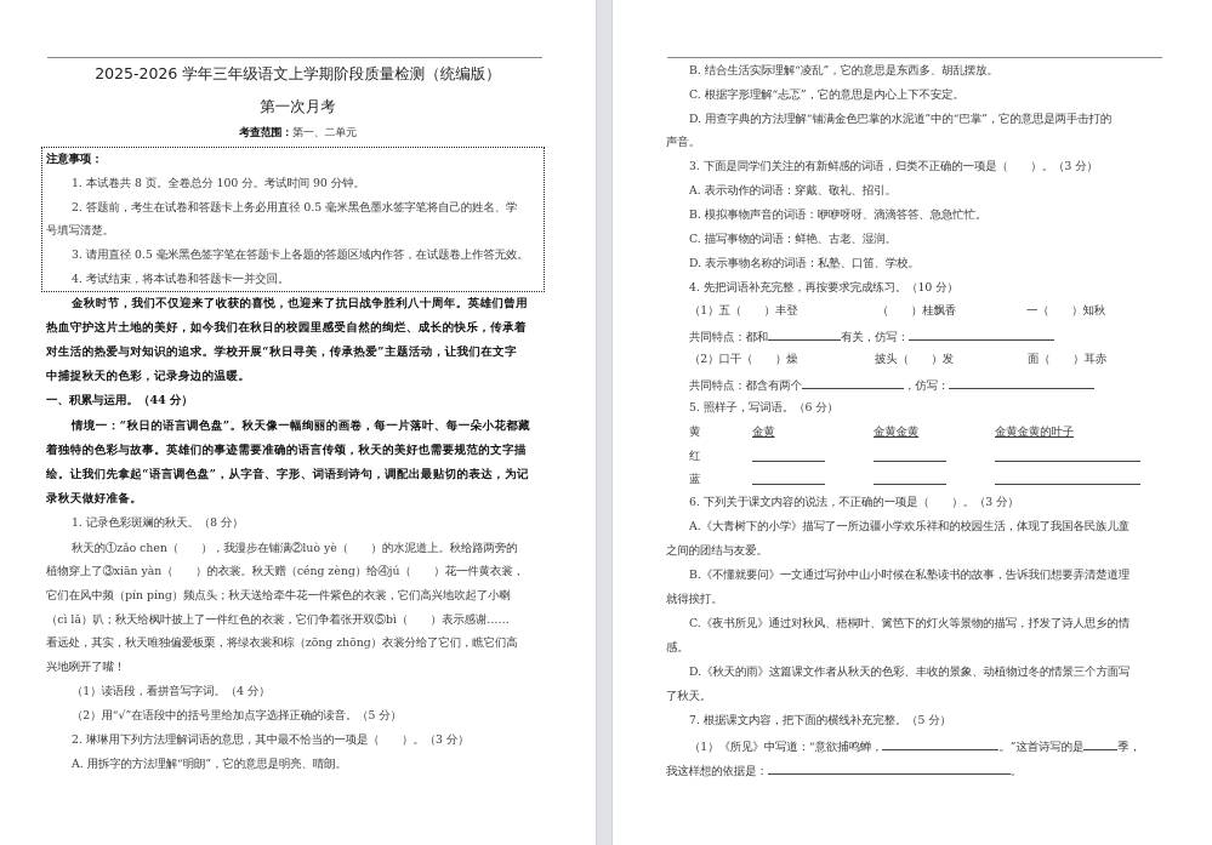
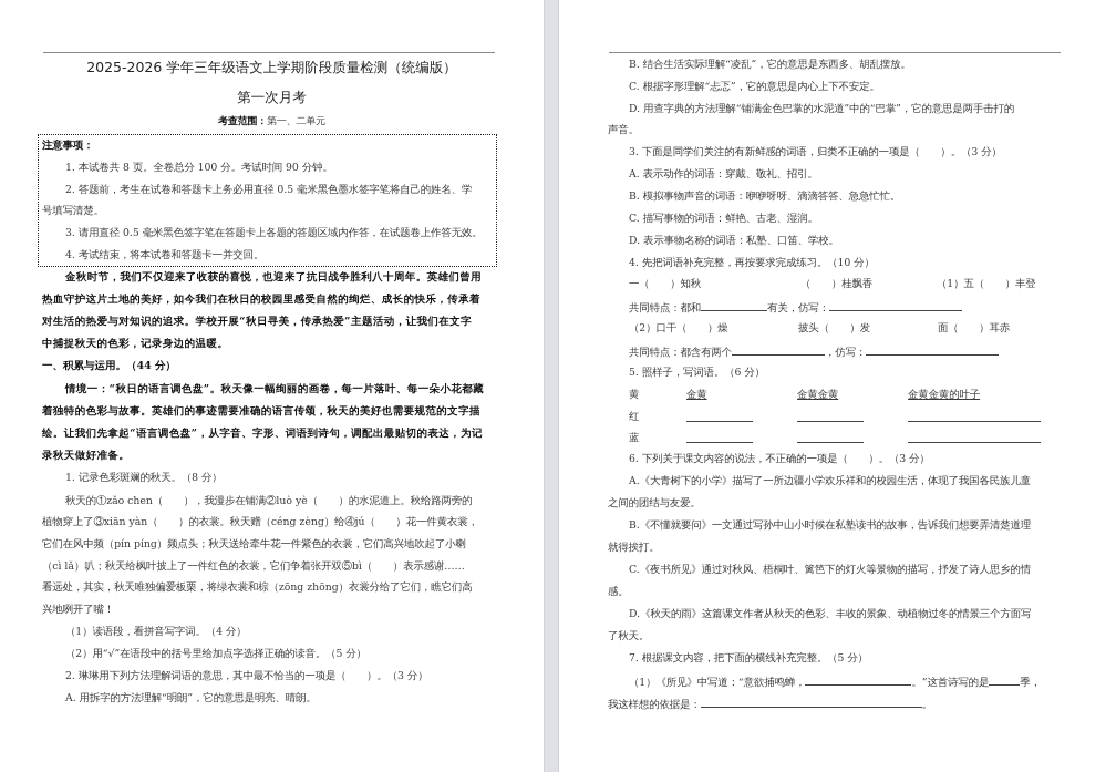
  2025-2026 学年三年级语文上学期阶段质量检测（统编版）
  第一次月考
  考查范围：第一、二单元
  注意事项：
  1. 本试卷共 8 页。全卷总分 100 分。考试时间 90 分钟。
  2. 答题前，考生在试卷和答题卡上务必用直径 0.5 毫米黑色墨水签字笔将自己的姓名、学
  号填写清楚。
  3. 请用直径 0.5 毫米黑色签字笔在答题卡上各题的答题区域内作答，在试题卷上作答无效。
  4. 考试结束，将本试卷和答题卡一并交回。
  金秋时节，我们不仅迎来了收获的喜悦，也迎来了抗日战争胜利八十周年。英雄们曾用
  热血守护这片土地的美好，如今我们在秋日的校园里感受自然的绚烂、成长的快乐，传承着
  对生活的热爱与对知识的追求。学校开展“秋日寻美，传承热爱”主题活动，让我们在文字
  中捕捉秋天的色彩，记录身边的温暖。
  一、积累与运用。（44 分）
  情境一：“秋日的语言调色盘”。秋天像一幅绚丽的画卷，每一片落叶、每一朵小花都藏
  着独特的色彩与故事。英雄们的事迹需要准确的语言传颂，秋天的美好也需要规范的文字描
  绘。让我们先拿起“语言调色盘”，从字音、字形、词语到诗句，调配出最贴切的表达，为记
  录秋天做好准备。
  1. 记录色彩斑斓的秋天。（8 分）
  秋天的①zǎo chen（ ），我漫步在铺满②luò yè（ ）的水泥道上。秋给路两旁的
  植物穿上了③xiān yàn（ ）的衣裳。秋天赠（céng zèng）给④jú（ ）花一件黄衣裳，
  它们在风中频（pín píng）频点头；秋天送给牵牛花一件紫色的衣裳，它们高兴地吹起了小喇
  （cì lǎ）叭；秋天给枫叶披上了一件红色的衣裳，它们争着张开双⑤bì（ ）表示感谢……
  看远处，其实，秋天唯独偏爱板栗，将绿衣裳和棕（zōng zhōng）衣裳分给了它们，瞧它们高
  兴地咧开了嘴！
  （1）读语段，看拼音写字词。（4 分）
  （2）用“√”在语段中的括号里给加点字选择正确的读音。（5 分）
  2. 琳琳用下列方法理解词语的意思，其中最不恰当的一项是（ ）。（3 分）
  A. 用拆字的方法理解“明朗”，它的意思是明亮、晴朗。
  B. 结合生活实际理解“凌乱”，它的意思是东西多、胡乱摆放。
  C. 根据字形理解“忐忑”，它的意思是内心上下不安定。
  D. 用查字典的方法理解“铺满金色巴掌的水泥道”中的“巴掌”，它的意思是两手击打的
  声音。
  3. 下面是同学们关注的有新鲜感的词语，归类不正确的一项是（ ）。（3 分）
  A. 表示动作的词语：穿戴、敬礼、招引。
  B. 模拟事物声音的词语：咿咿呀呀、滴滴答答、急急忙忙。
  C. 描写事物的词语：鲜艳、古老、湿润。
  D. 表示事物名称的词语：私塾、口笛、学校。
  4. 先把词语补充完整，再按要求完成练习。（10 分）
- （1）五（ ）丰登
+ 一（ ）知秋
  （ ）桂飘香
- 一（ ）知秋
+ （1）五（ ）丰登
  共同特点：都和 有关，仿写：
  （2）口干（ ）燥
  披头（ ）发
  面（ ）耳赤
  共同特点：都含有两个 ，仿写：
  5. 照样子，写词语。（6 分）
  黄
  金黄
  金黄金黄
  金黄金黄的叶子
  红
  蓝
  6. 下列关于课文内容的说法，不正确的一项是（ ）。（3 分）
  A.《大青树下的小学》描写了一所边疆小学欢乐祥和的校园生活，体现了我国各民族儿童
  之间的团结与友爱。
  B.《不懂就要问》一文通过写孙中山小时候在私塾读书的故事，告诉我们想要弄清楚道理
  就得挨打。
  C.《夜书所见》通过对秋风、梧桐叶、篱笆下的灯火等景物的描写，抒发了诗人思乡的情
  感。
  D.《秋天的雨》这篇课文作者从秋天的色彩、丰收的景象、动植物过冬的情景三个方面写
  了秋天。
  7. 根据课文内容，把下面的横线补充完整。（5 分）
  （1）《所见》中写道：“意欲捕鸣蝉， 。”这首诗写的是 季，
  我这样想的依据是： 。
